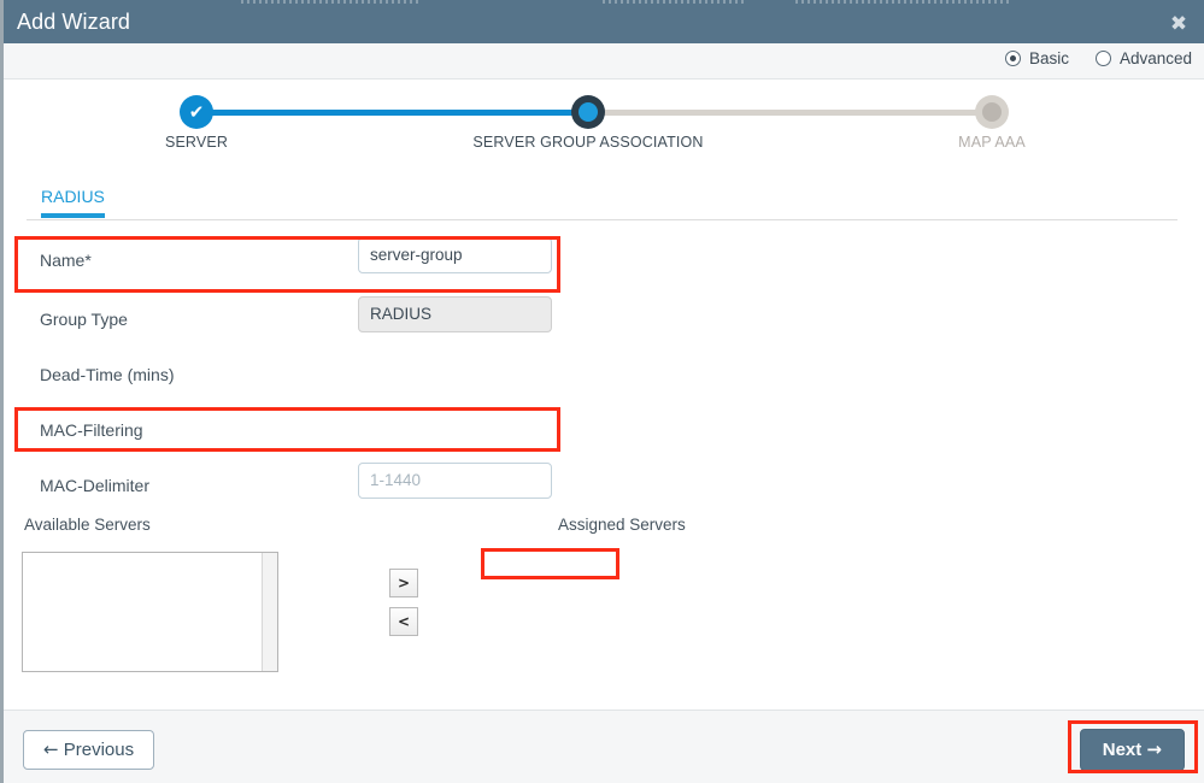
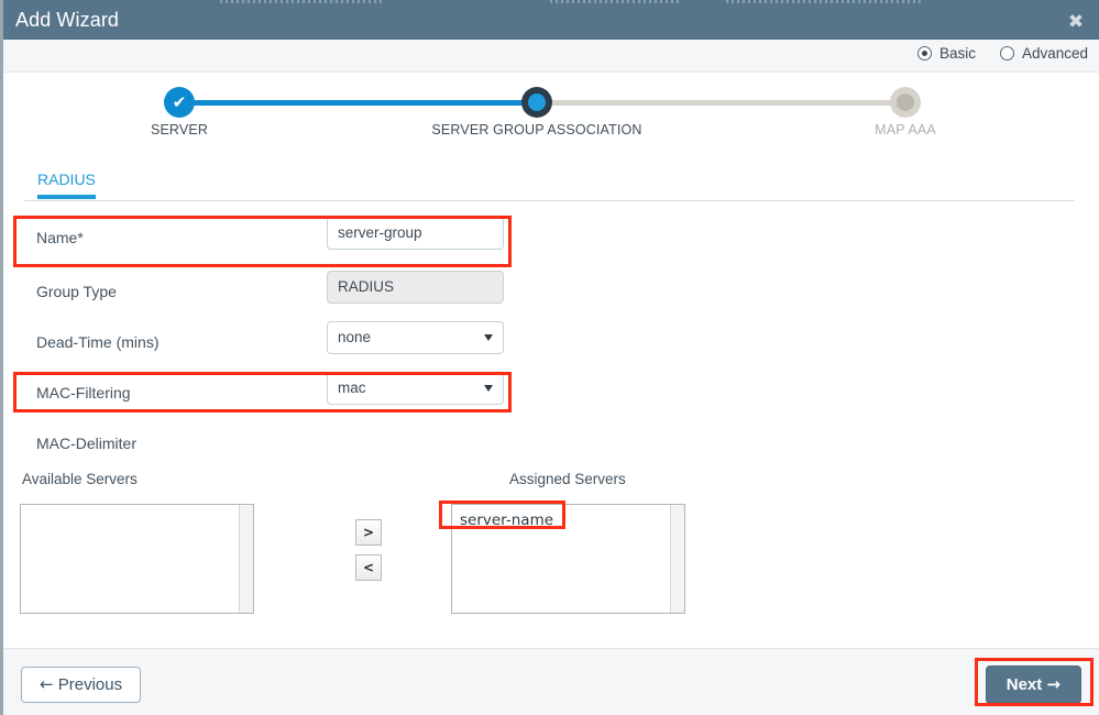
  Add Wizard
  ✖
  Basic
  Advanced
  ✔
  SERVER
  SERVER GROUP ASSOCIATION
  MAP AAA
  RADIUS
  Name*
  server-group
  Group Type
  RADIUS
  Dead-Time (mins)
+ none
  MAC-Filtering
+ mac
  MAC-Delimiter
- 1-1440
  Available Servers
  Assigned Servers
  >
  <
+ server-name
  ← Previous
  Next →
